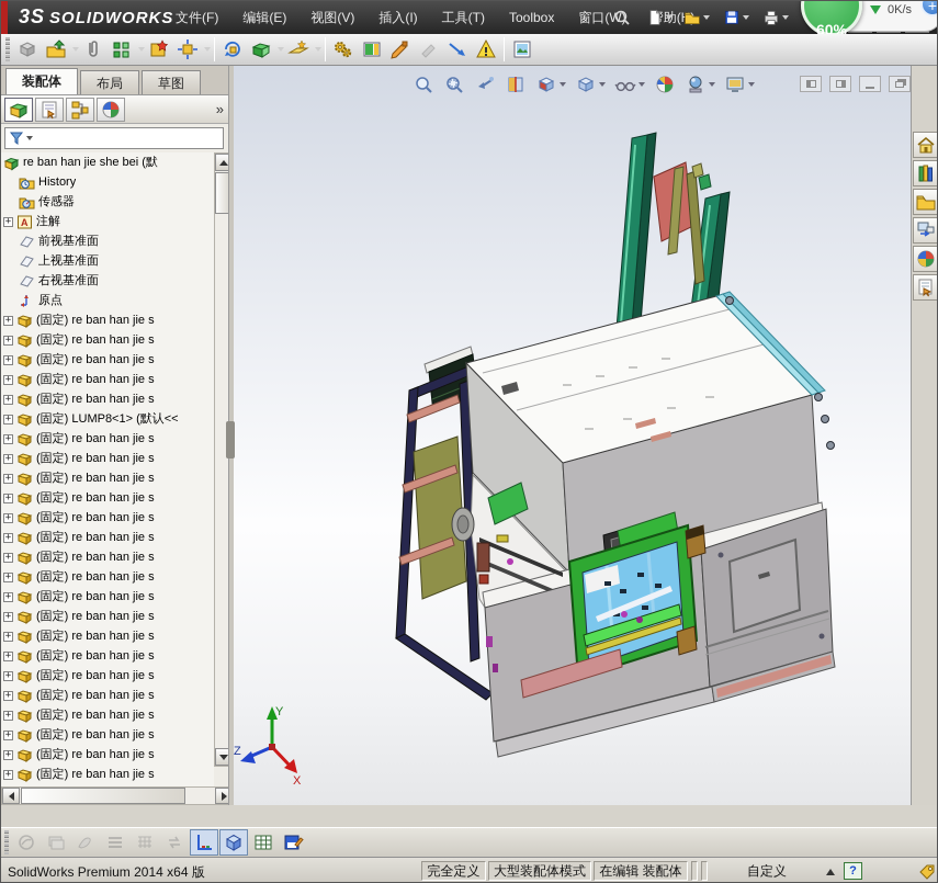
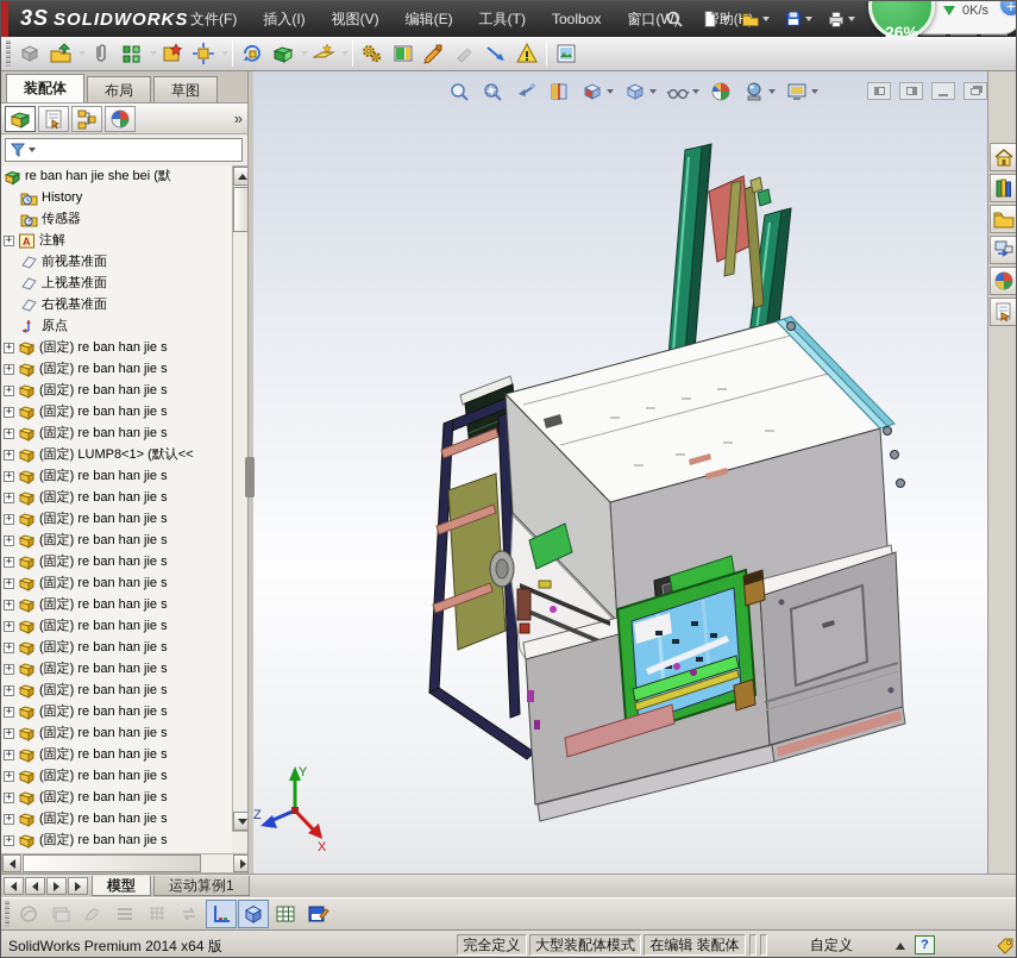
  3S SOLIDWORKS
  文件(F)
- 编辑(E)
+ 插入(I)
  视图(V)
- 插入(I)
+ 编辑(E)
  工具(T)
  Toolbox
  窗口()
  0K/s
  +
- 60%
+ 26%
  装配体
  布局
  草图
  Y
  Z
  X
  »
  re ban han jie she bei (默
  History
  传感器
  +
  A
  注解
  前视基准面
  上视基准面
  右视基准面
  原点
  +
  (固定) re ban han jie s
  +
  (固定) re ban han jie s
  +
  (固定) re ban han jie s
  +
  (固定) re ban han jie s
  +
  (固定) re ban han jie s
  +
  (固定) LUMP8<1> (默认<<
  +
  (固定) re ban han jie s
  +
  (固定) re ban han jie s
  +
  (固定) re ban han jie s
  +
  (固定) re ban han jie s
  +
  (固定) re ban han jie s
  +
  (固定) re ban han jie s
  +
  (固定) re ban han jie s
  +
  (固定) re ban han jie s
  +
  (固定) re ban han jie s
  +
  (固定) re ban han jie s
  +
  (固定) re ban han jie s
  +
  (固定) re ban han jie s
  +
  (固定) re ban han jie s
  +
  (固定) re ban han jie s
  +
  (固定) re ban han jie s
  +
  (固定) re ban han jie s
  +
  (固定) re ban han jie s
  +
  (固定) re ban han jie s
+ 模型
+ 运动算例1
  SolidWorks Premium 2014 x64 版
  完全定义
  大型装配体模式
  在编辑 装配体
  自定义
  ?
